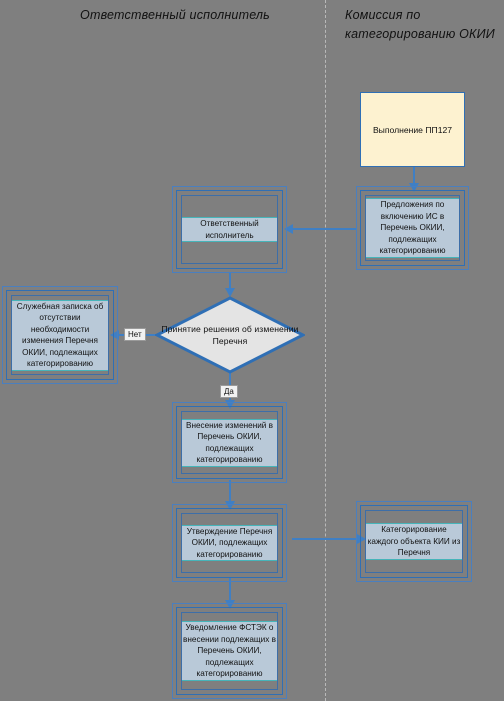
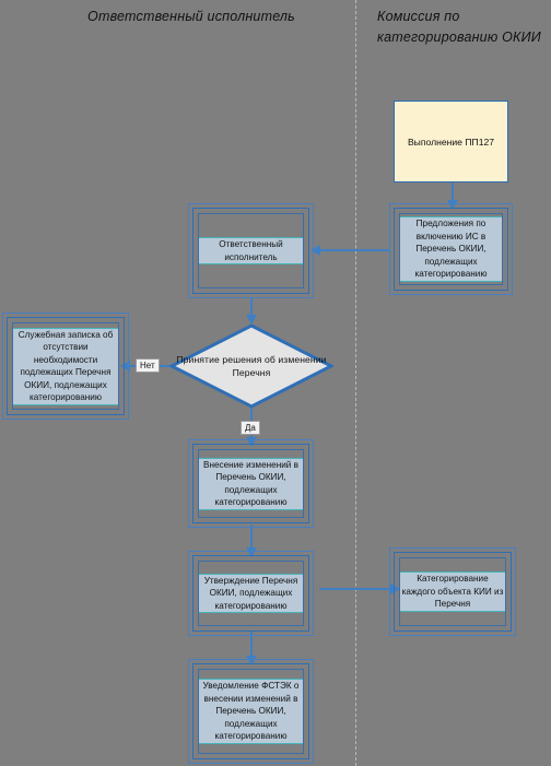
  Ответственный исполнитель
  Комиссия по категорированию ОКИИ
  Нет
  Да
  Выполнение ПП127
  Предложения по включению ИС в Перечень ОКИИ, подлежащих категорированию
  Ответственный исполнитель
  Принятие решения об изменении Перечня
- Служебная записка об отсутствии необходимости изменения Перечня ОКИИ, подлежащих категорированию
+ Служебная записка об отсутствии необходимости подлежащих Перечня ОКИИ, подлежащих категорированию
  Внесение изменений в Перечень ОКИИ, подлежащих категорированию
  Утверждение Перечня ОКИИ, подлежащих категорированию
  Категорирование каждого объекта КИИ из Перечня
- Уведомление ФСТЭК о внесении подлежащих в Перечень ОКИИ, подлежащих категорированию
+ Уведомление ФСТЭК о внесении изменений в Перечень ОКИИ, подлежащих категорированию
